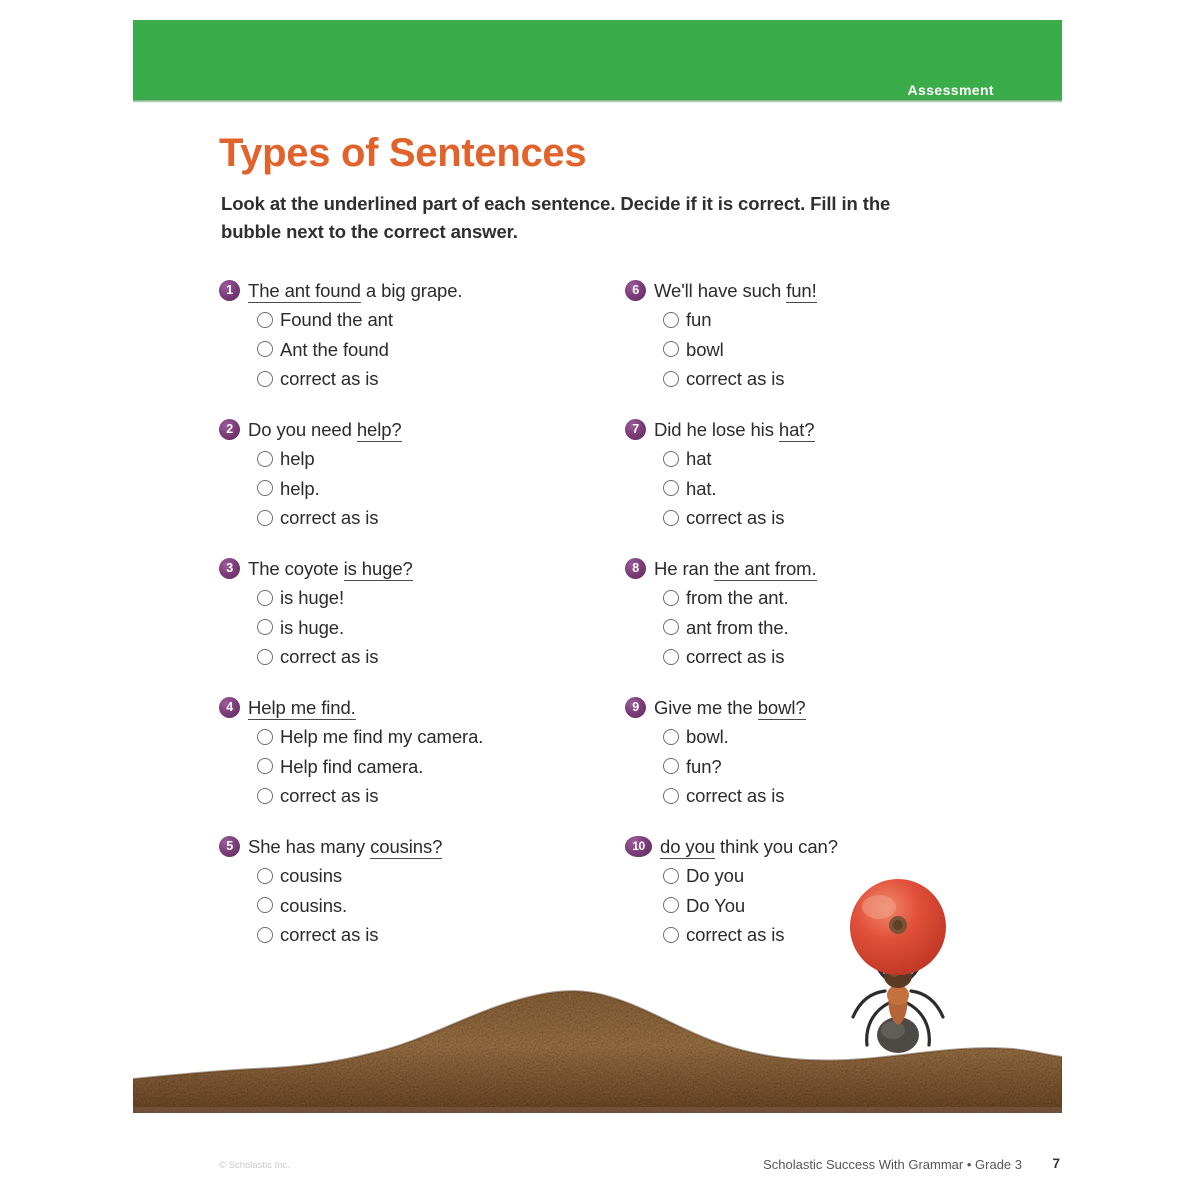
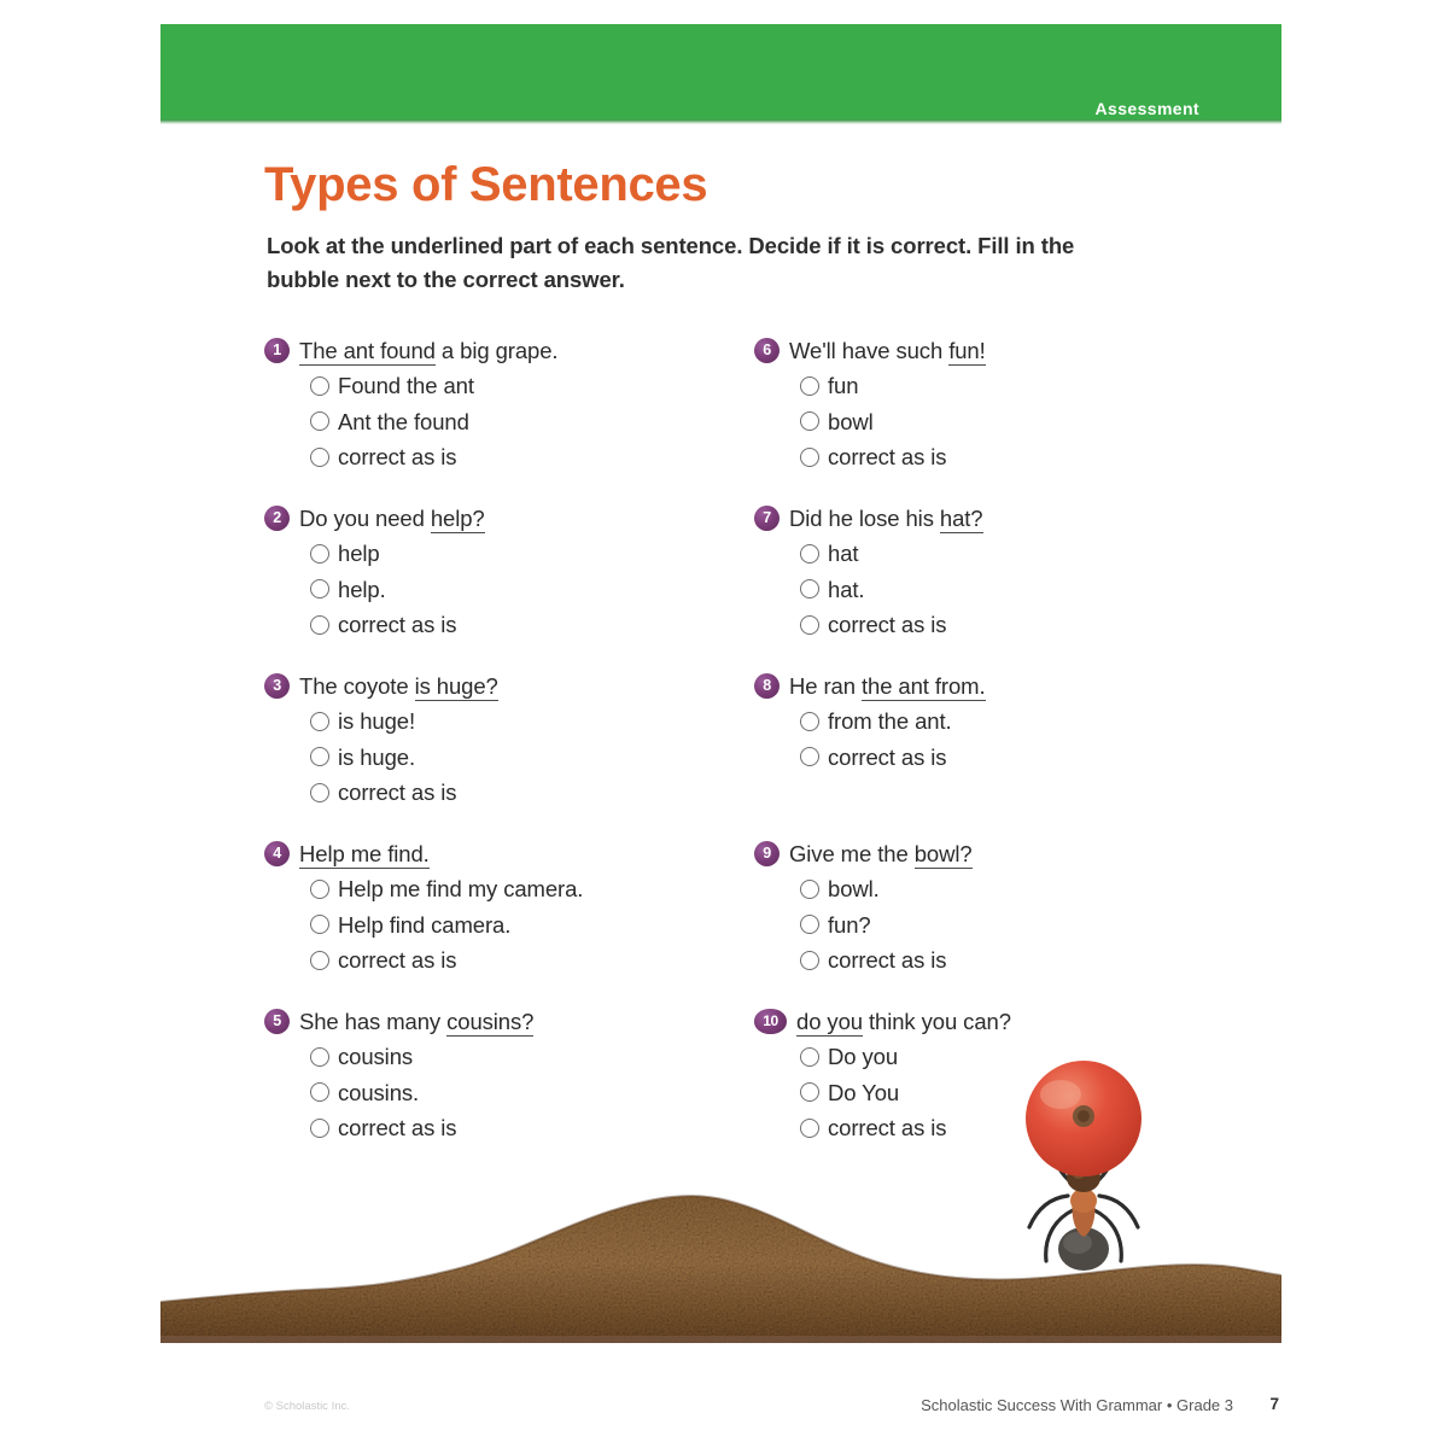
  Assessment
  Types of Sentences
  Look at the underlined part of each sentence. Decide if it is correct. Fill in the bubble next to the correct answer.
  1
  The ant found a big grape.
  Found the ant
  Ant the found
  correct as is
  2
  Do you need help?
  help
  help.
  correct as is
  3
  The coyote is huge?
  is huge!
  is huge.
  correct as is
  4
  Help me find.
  Help me find my camera.
  Help find camera.
  correct as is
  5
  She has many cousins?
  cousins
  cousins.
  correct as is
  6
  We'll have such fun!
  fun
  bowl
  correct as is
  7
  Did he lose his hat?
  hat
  hat.
  correct as is
  8
  He ran the ant from.
  from the ant.
- ant from the.
  correct as is
  9
  Give me the bowl?
  bowl.
  fun?
  correct as is
  10
  do you think you can?
  Do you
  Do You
  correct as is
  © Scholastic Inc.
  Scholastic Success With Grammar • Grade 3
  7
